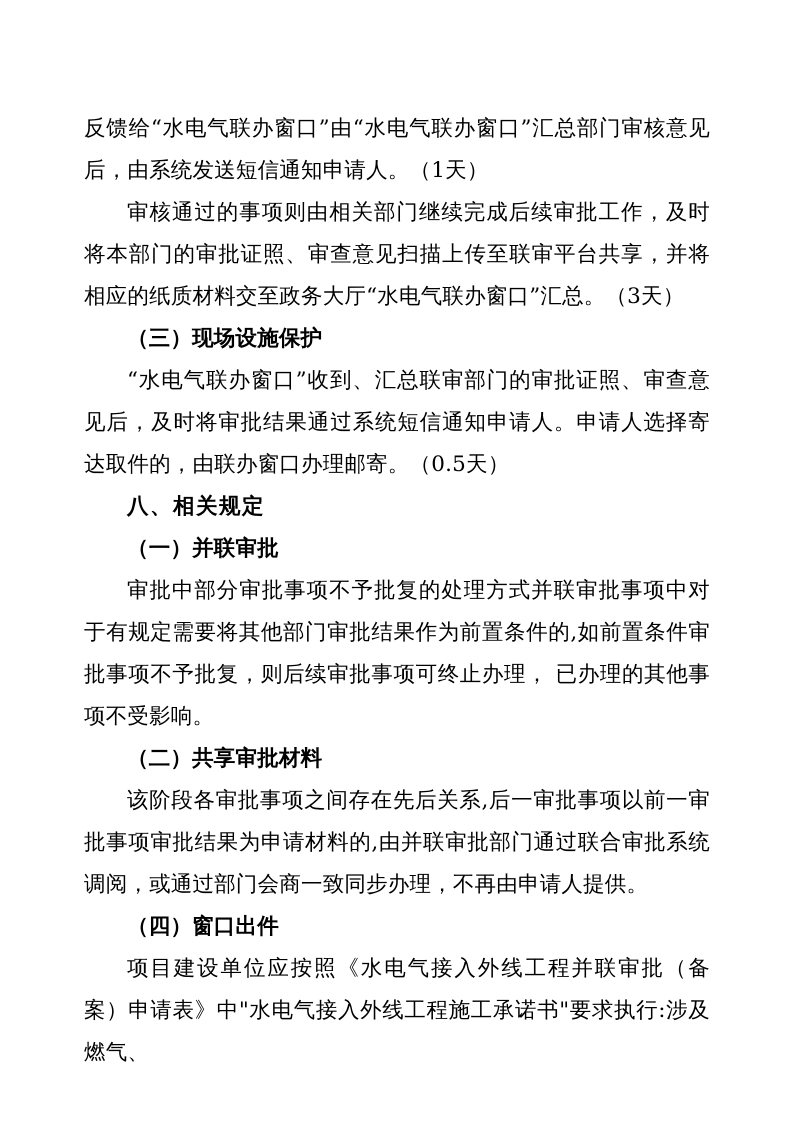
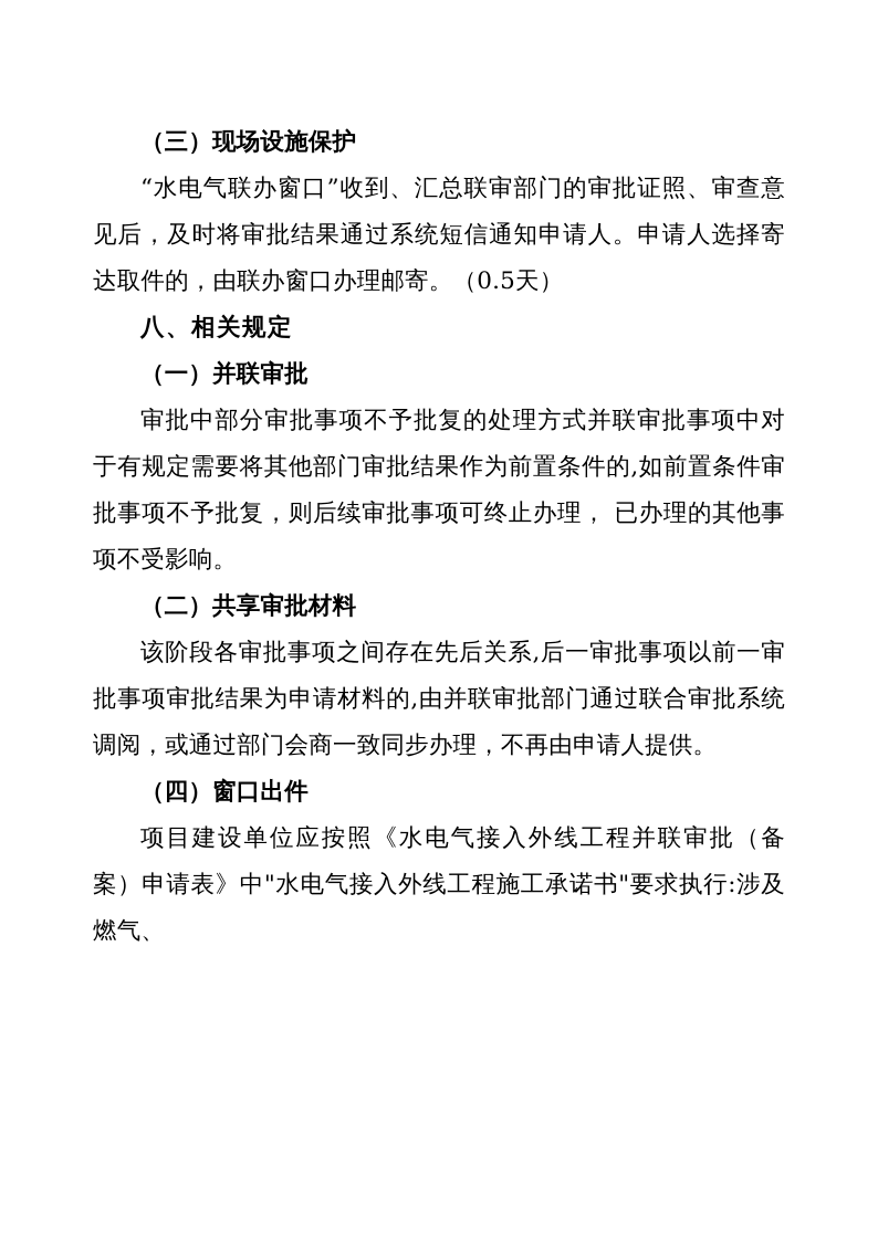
- 反馈给“水电气联办窗口”由“水电气联办窗口”汇总部门审核意见后，由系统发送短信通知申请人。（1天）
- 审核通过的事项则由相关部门继续完成后续审批工作，及时将本部门的审批证照、审查意见扫描上传至联审平台共享，并将 相应的纸质材料交至政务大厅“水电气联办窗口”汇总。（3天）
  （三）现场设施保护
  “水电气联办窗口”收到、汇总联审部门的审批证照、审查意见后，及时将审批结果通过系统短信通知申请人。申请人选择寄达取件的，由联办窗口办理邮寄。（0.5天）
  八、相关规定
  （一）并联审批
  审批中部分审批事项不予批复的处理方式并联审批事项中对于有规定需要将其他部门审批结果作为前置条件的,如前置条件审批事项不予批复，则后续审批事项可终止办理， 已办理的其他事项不受影响。
  （二）共享审批材料
  该阶段各审批事项之间存在先后关系,后一审批事项以前一审批事项审批结果为申请材料的,由并联审批部门通过联合审批系统调阅，或通过部门会商一致同步办理，不再由申请人提供。
  （四）窗口出件
  项目建设单位应按照《水电气接入外线工程并联审批（备案）申请表》中"水电气接入外线工程施工承诺书"要求执行:涉及燃气、
